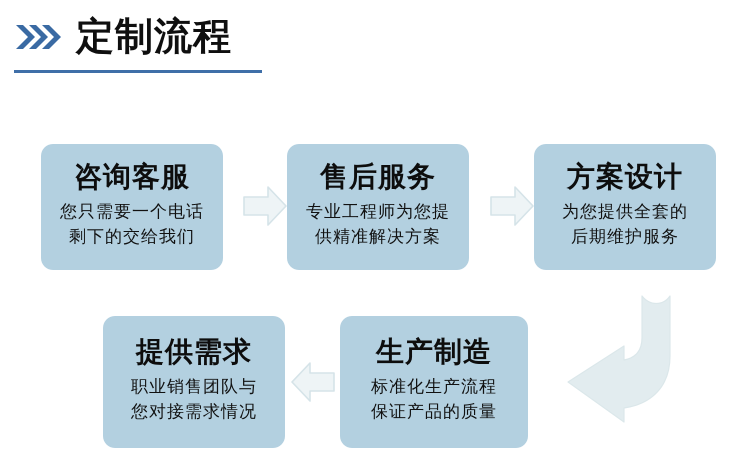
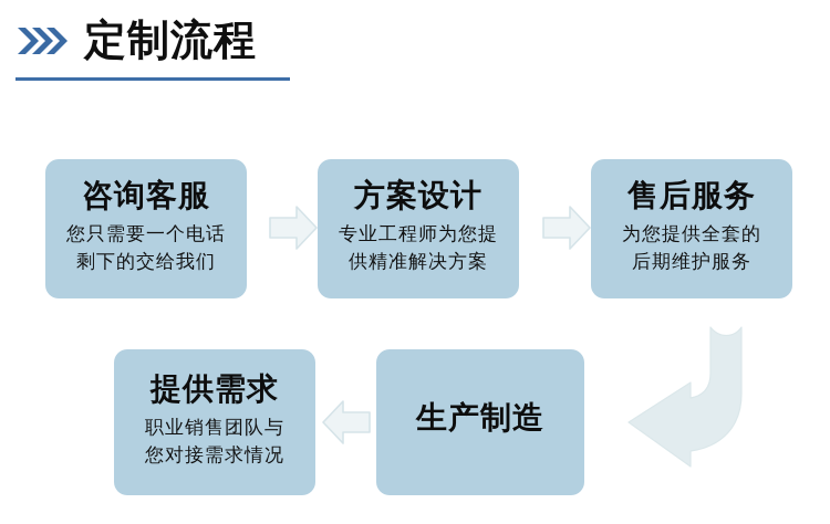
  定制流程
  咨询客服
  您只需要一个电话
  剩下的交给我们
- 售后服务
+ 方案设计
  专业工程师为您提
  供精准解决方案
- 方案设计
+ 售后服务
  为您提供全套的
  后期维护服务
  提供需求
  职业销售团队与
  您对接需求情况
  生产制造
- 标准化生产流程
- 保证产品的质量
